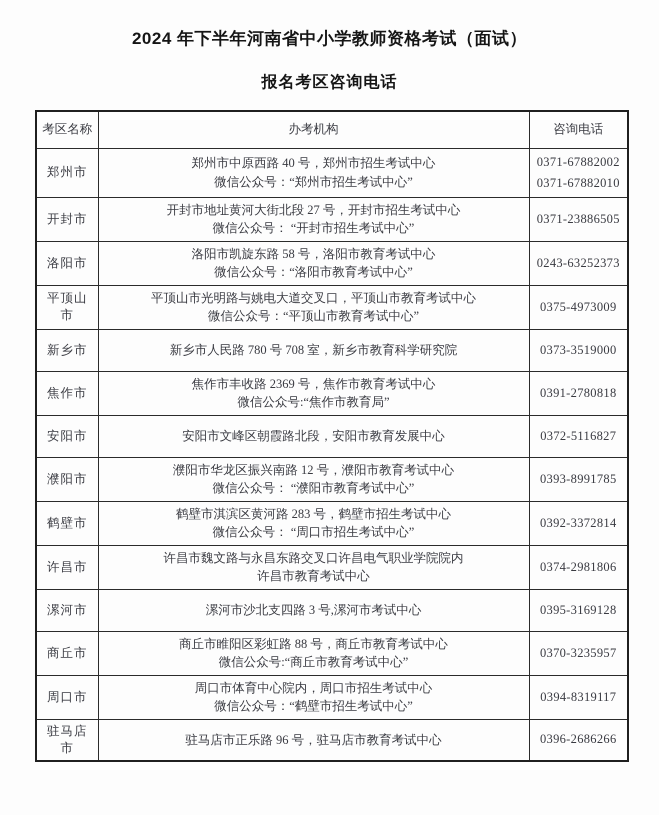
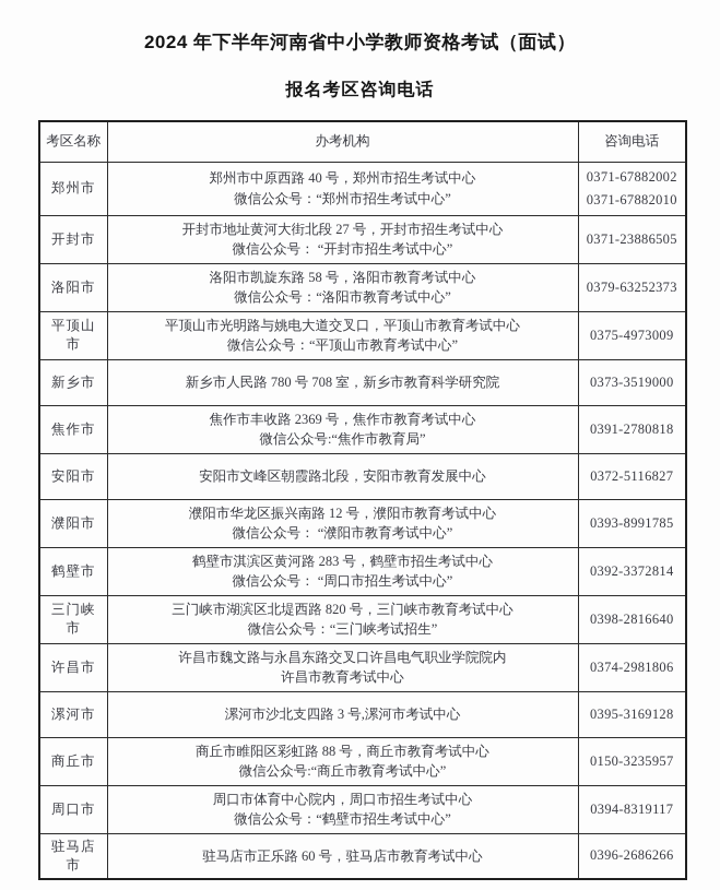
  2024 年下半年河南省中小学教师资格考试（面试）
  报名考区咨询电话
  考区名称	办考机构	咨询电话
  郑州市	郑州市中原西路 40 号，郑州市招生考试中心微信公众号：“郑州市招生考试中心”	0371-678820020371-67882010
  开封市	开封市地址黄河大街北段 27 号，开封市招生考试中心微信公众号： “开封市招生考试中心”	0371-23886505
- 洛阳市	洛阳市凯旋东路 58 号，洛阳市教育考试中心微信公众号：“洛阳市教育考试中心”	0243-63252373
+ 洛阳市	洛阳市凯旋东路 58 号，洛阳市教育考试中心微信公众号：“洛阳市教育考试中心”	0379-63252373
  平顶山市	平顶山市光明路与姚电大道交叉口，平顶山市教育考试中心微信公众号：“平顶山市教育考试中心”	0375-4973009
  新乡市	新乡市人民路 780 号 708 室，新乡市教育科学研究院	0373-3519000
  焦作市	焦作市丰收路 2369 号，焦作市教育考试中心微信公众号:“焦作市教育局”	0391-2780818
  安阳市	安阳市文峰区朝霞路北段，安阳市教育发展中心	0372-5116827
  濮阳市	濮阳市华龙区振兴南路 12 号，濮阳市教育考试中心微信公众号： “濮阳市教育考试中心”	0393-8991785
  鹤壁市	鹤壁市淇滨区黄河路 283 号，鹤壁市招生考试中心微信公众号： “周口市招生考试中心”	0392-3372814
+ 三门峡市	三门峡市湖滨区北堤西路 820 号，三门峡市教育考试中心微信公众号：“三门峡考试招生”	0398-2816640
  许昌市	许昌市魏文路与永昌东路交叉口许昌电气职业学院院内许昌市教育考试中心	0374-2981806
  漯河市	漯河市沙北支四路 3 号,漯河市考试中心	0395-3169128
- 商丘市	商丘市睢阳区彩虹路 88 号，商丘市教育考试中心微信公众号:“商丘市教育考试中心”	0370-3235957
+ 商丘市	商丘市睢阳区彩虹路 88 号，商丘市教育考试中心微信公众号:“商丘市教育考试中心”	0150-3235957
  周口市	周口市体育中心院内，周口市招生考试中心微信公众号：“鹤壁市招生考试中心”	0394-8319117
- 驻马店市	驻马店市正乐路 96 号，驻马店市教育考试中心	0396-2686266
+ 驻马店市	驻马店市正乐路 60 号，驻马店市教育考试中心	0396-2686266
